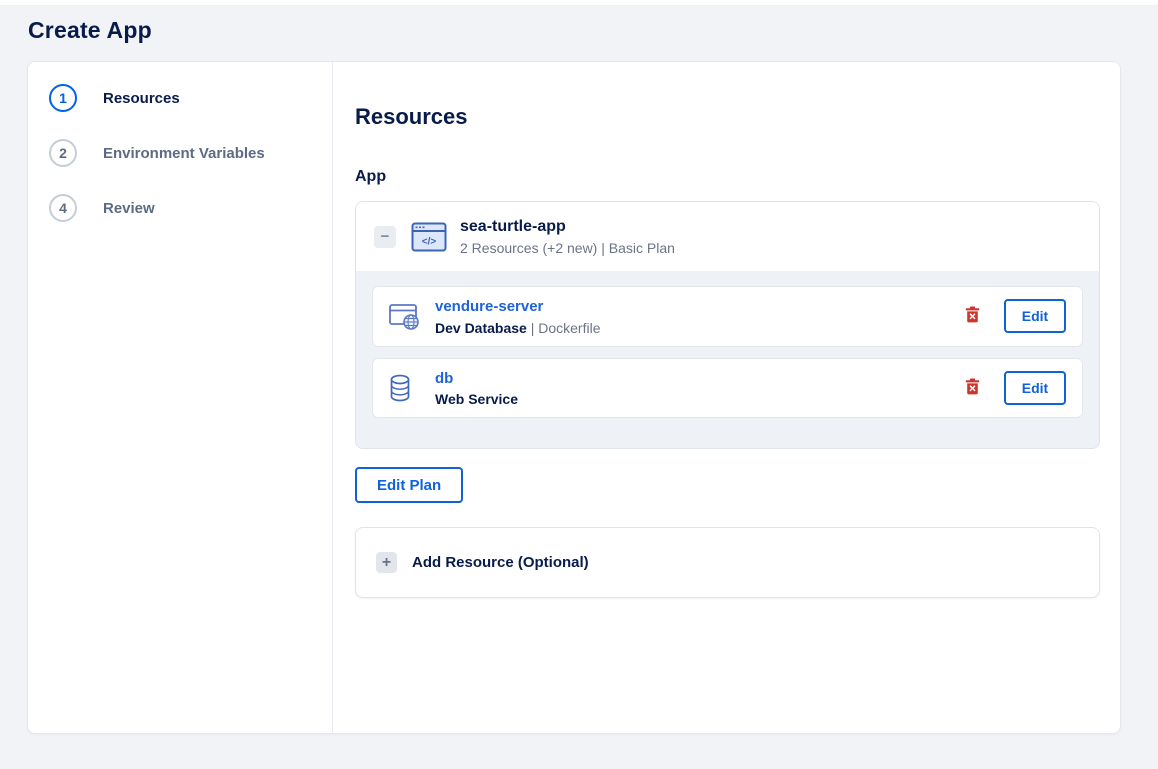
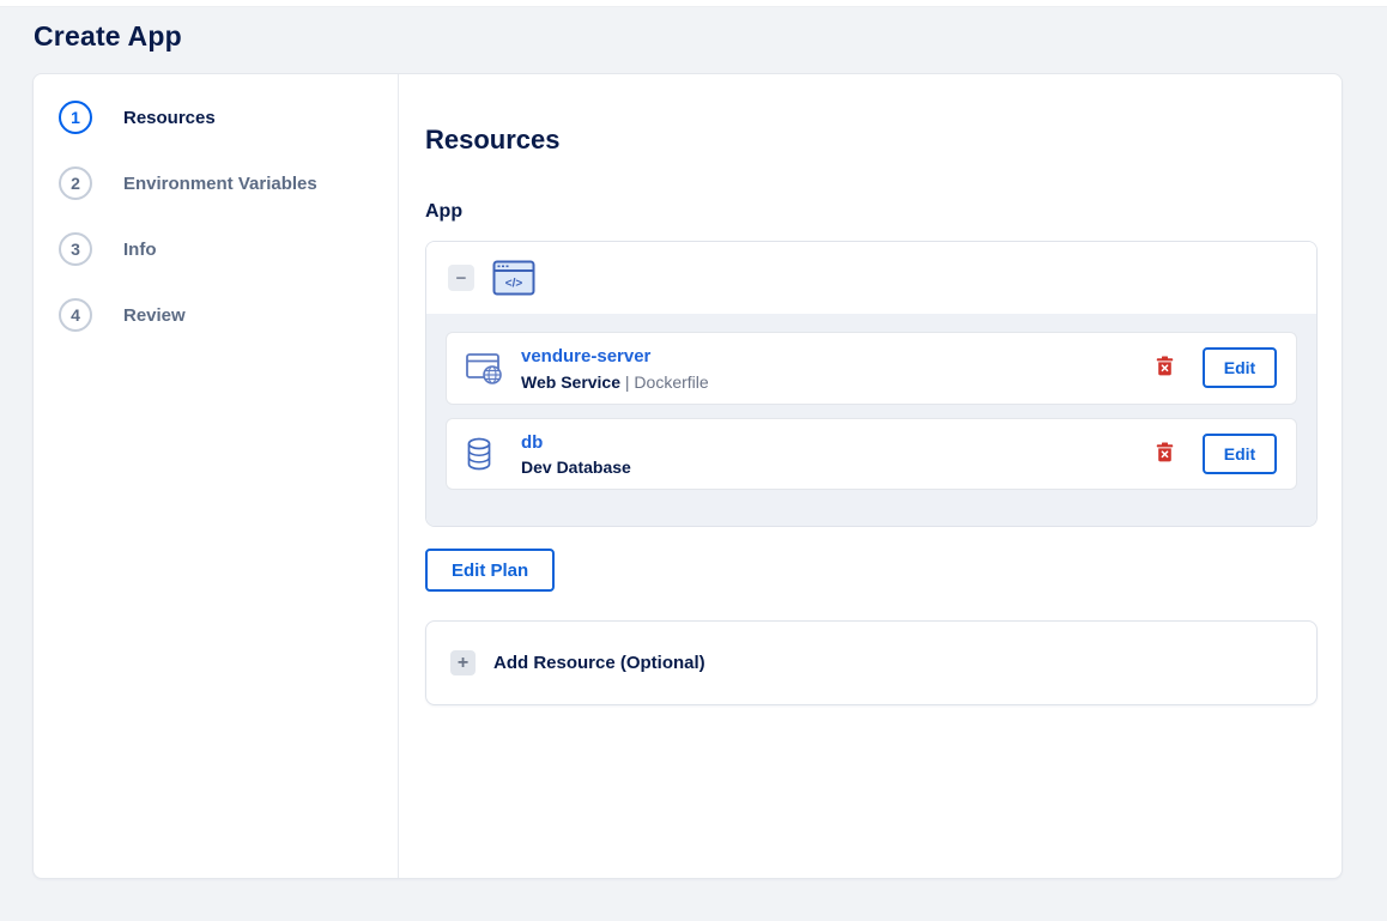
  Create App
  1
  Resources
  2
  Environment Variables
+ 3
+ Info
  4
  Review
  Resources
  App
  −
  </>
- sea-turtle-app
- 2 Resources (+2 new) | Basic Plan
  vendure-server
- Dev Database | Dockerfile
+ Web Service | Dockerfile
  Edit
  db
- Web Service
+ Dev Database
  Edit
  Edit Plan
  +
  Add Resource (Optional)
